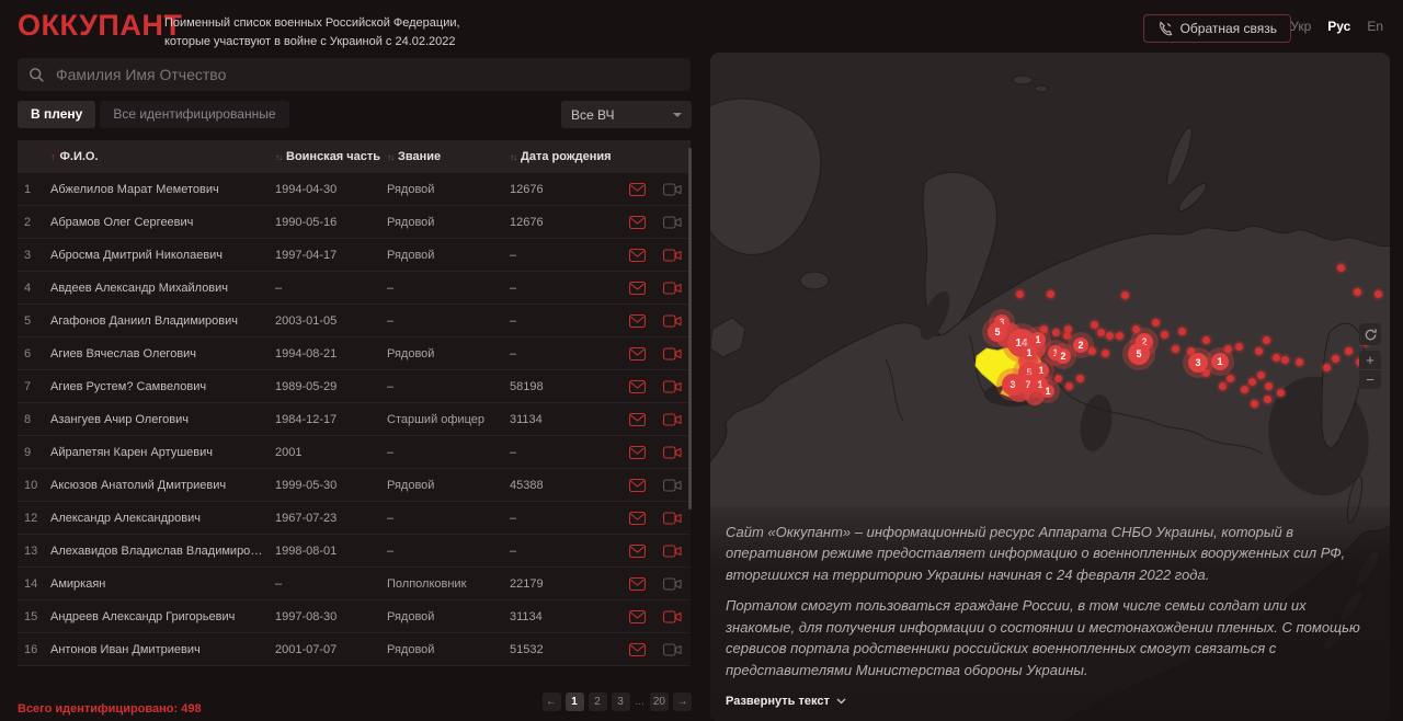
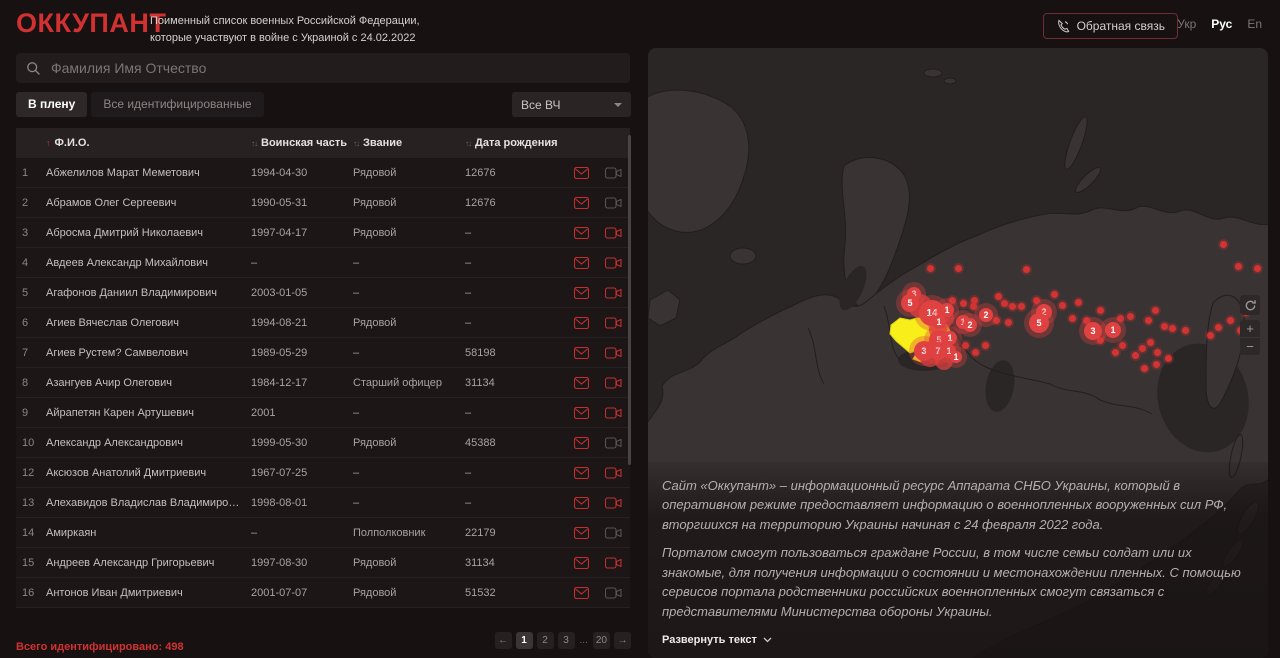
  ОККУПАНТ
  Поименный список военных Российской Федерации,
  которые участвуют в войне с Украиной с 24.02.2022
  Обратная связь
  Укр
  Рус
  En
  Фамилия Имя Отчество
  В плену
  Все идентифицированные
  Все ВЧ
  Ф.И.О.
  Воинская часть
  Звание
  Дата рождения
  1
  Абжелилов Марат Меметович
  1994-04-30
  Рядовой
  12676
  2
  Абрамов Олег Сергеевич
- 1990-05-16
+ 1990-05-31
  Рядовой
  12676
  3
  Абросма Дмитрий Николаевич
  1997-04-17
  Рядовой
  –
  4
  Авдеев Александр Михайлович
  –
  –
  –
  5
  Агафонов Даниил Владимирович
  2003-01-05
  –
  –
  6
  Агиев Вячеслав Олегович
  1994-08-21
  Рядовой
  –
  7
  Агиев Рустем? Самвелович
  1989-05-29
  –
  58198
  8
  Азангуев Ачир Олегович
  1984-12-17
  Старший офицер
  31134
  9
  Айрапетян Карен Артушевич
  2001
  –
  –
  10
- Аксюзов Анатолий Дмитриевич
+ Александр Александрович
  1999-05-30
  Рядовой
  45388
  12
- Александр Александрович
+ Аксюзов Анатолий Дмитриевич
- 1967-07-23
+ 1967-07-25
  –
  –
  13
  Алехавидов Владислав Владимирович
  1998-08-01
  –
  –
  14
  Амиркаян
  –
  Полполковник
  22179
  15
  Андреев Александр Григорьевич
  1997-08-30
  Рядовой
  31134
  16
  Антонов Иван Дмитриевич
  2001-07-07
  Рядовой
  51532
  Всего идентифицировано: 498
  ←
  1
  2
  3
  ...
  20
  →
  5
  14
  1
  1
  2
  2
  5
  1
  3
  7
  1
  1
  2
  5
  3
  1
  +
  −
  Сайт «Оккупант» – информационный ресурс Аппарата СНБО Украины, который в оперативном режиме предоставляет информацию о военнопленных вооруженных сил РФ, вторгшихся на территорию Украины начиная с 24 февраля 2022 года.
  Порталом смогут пользоваться граждане России, в том числе семьи солдат или их знакомые, для получения информации о состоянии и местонахождении пленных. С помощью сервисов портала родственники российских военнопленных смогут связаться с представителями Министерства обороны Украины.
  Развернуть текст
